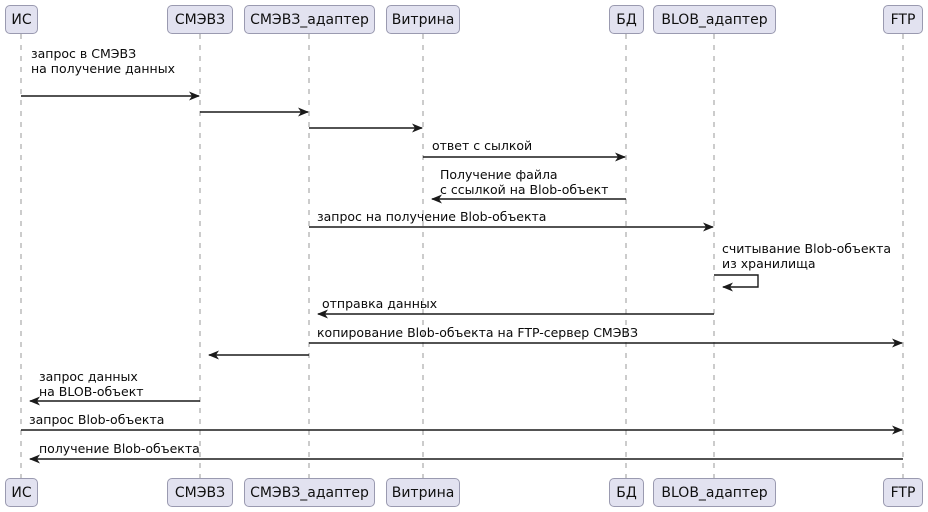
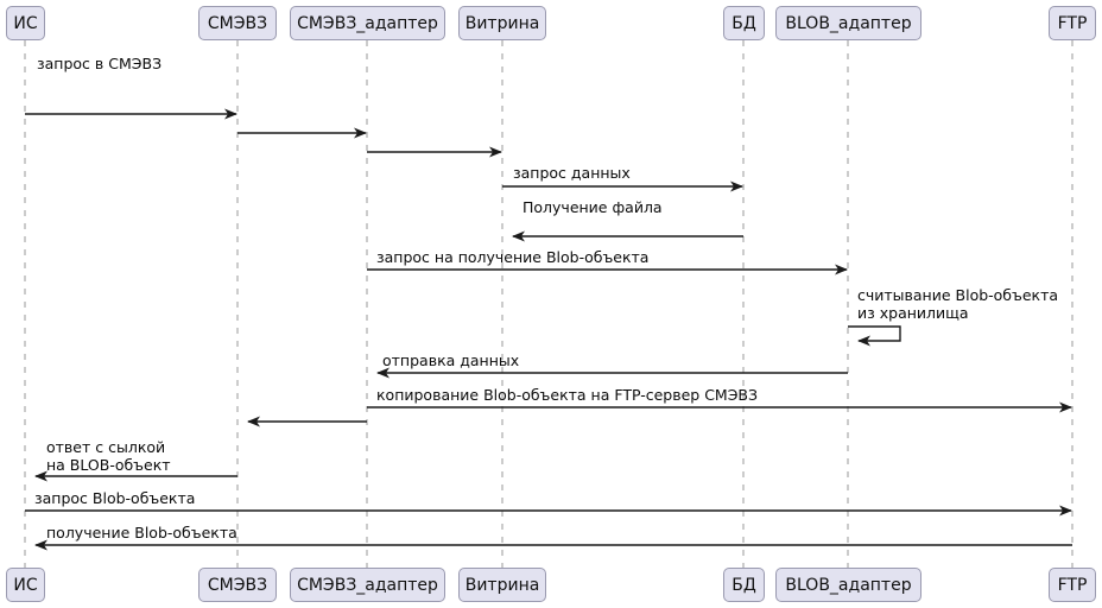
  ИС
  СМЭВЗ
  СМЭВЗ_адаптер
  Витрина
  БД
  BLOB_адаптер
  FTP
  ИС
  СМЭВЗ
  СМЭВЗ_адаптер
  Витрина
  БД
  BLOB_адаптер
  FTP
  запрос в СМЭВЗ
- на получение данных
- ответ с сылкой
+ запрос данных
  Получение файла
- с ссылкой на Blob-объект
  запрос на получение Blob-объекта
  считывание Blob-объекта
  из хранилища
  отправка данных
  копирование Blob-объекта на FTP-сервер СМЭВЗ
- запрос данных
+ ответ с сылкой
  на BLOB-объект
  запрос Blob-объекта
  получение Blob-объекта
